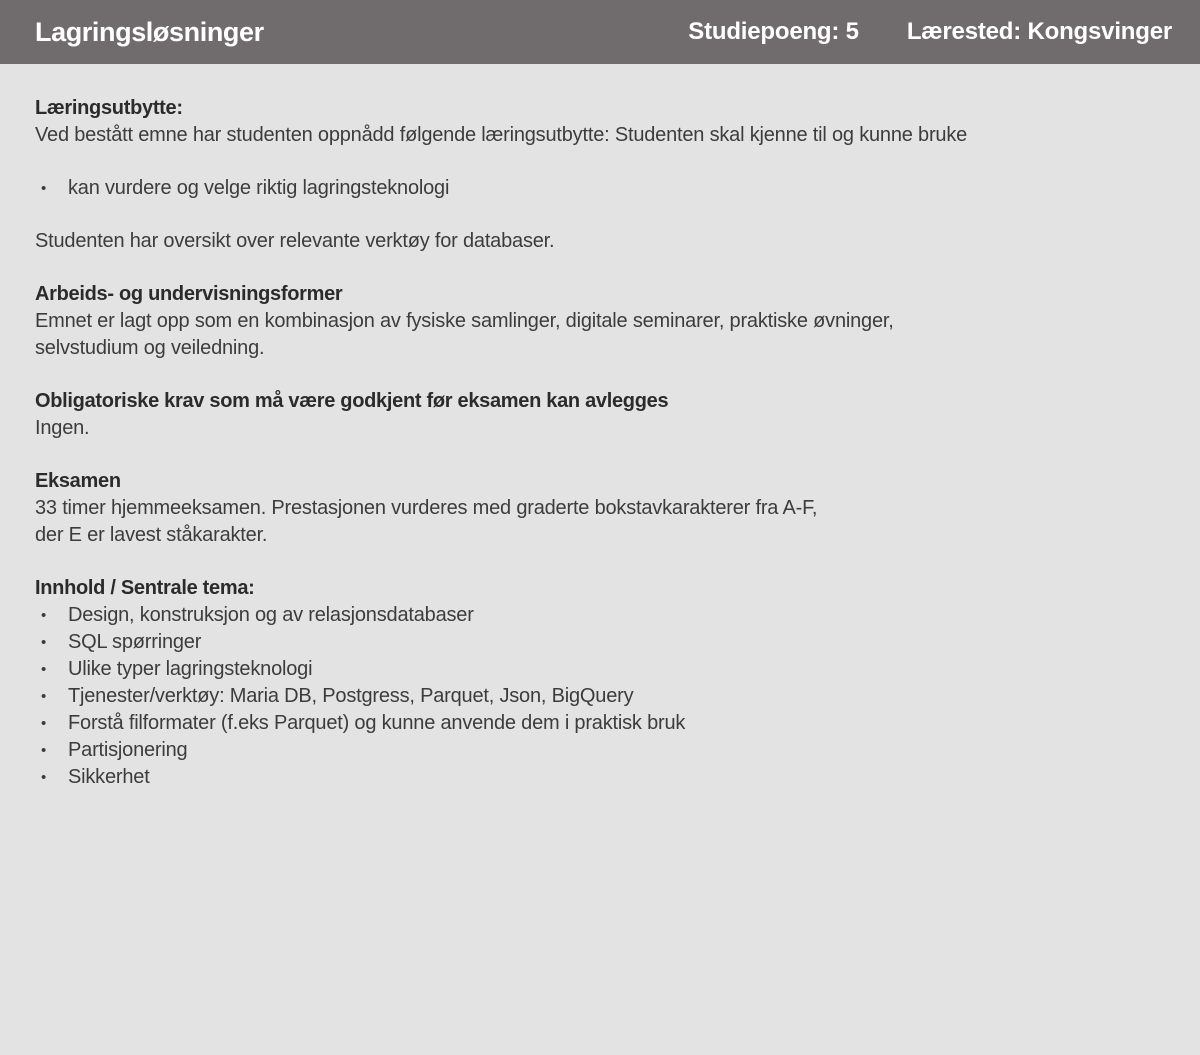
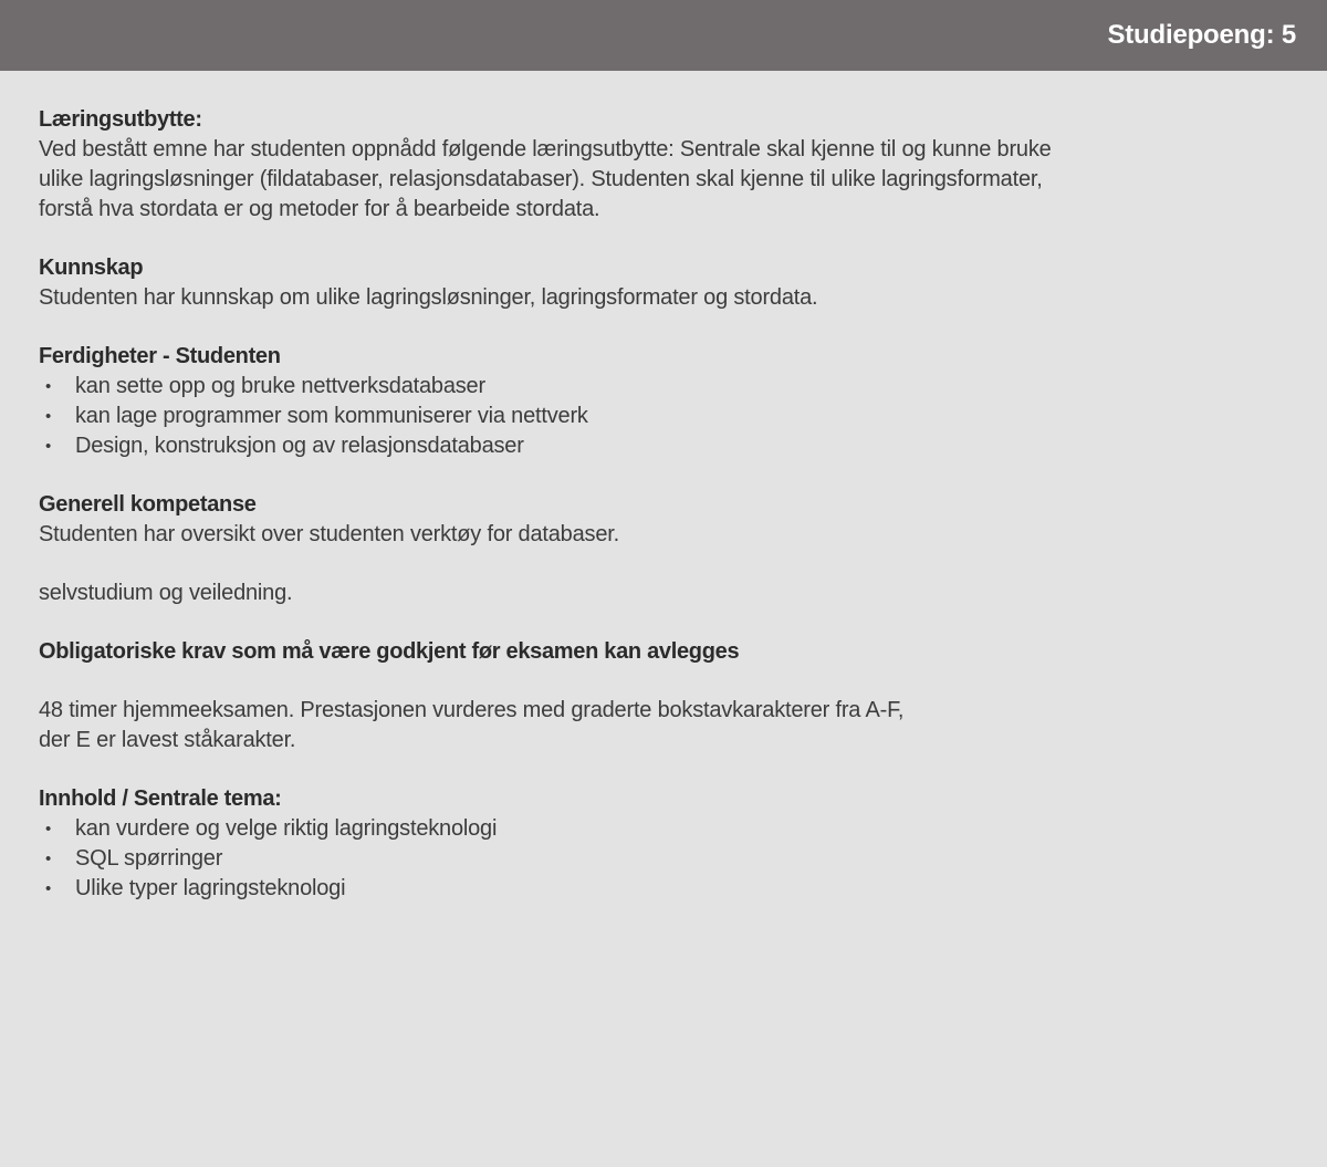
- Lagringsløsninger
  Studiepoeng: 5
- Lærested: Kongsvinger
  Læringsutbytte:
- Ved bestått emne har studenten oppnådd følgende læringsutbytte: Studenten skal kjenne til og kunne bruke
+ Ved bestått emne har studenten oppnådd følgende læringsutbytte: Sentrale skal kjenne til og kunne bruke
+ ulike lagringsløsninger (fildatabaser, relasjonsdatabaser). Studenten skal kjenne til ulike lagringsformater,
+ forstå hva stordata er og metoder for å bearbeide stordata.
+ Kunnskap
+ Studenten har kunnskap om ulike lagringsløsninger, lagringsformater og stordata.
+ Ferdigheter - Studenten
+ kan sette opp og bruke nettverksdatabaser
+ kan lage programmer som kommuniserer via nettverk
- kan vurdere og velge riktig lagringsteknologi
+ Design, konstruksjon og av relasjonsdatabaser
+ Generell kompetanse
- Studenten har oversikt over relevante verktøy for databaser.
+ Studenten har oversikt over studenten verktøy for databaser.
- Arbeids- og undervisningsformer
- Emnet er lagt opp som en kombinasjon av fysiske samlinger, digitale seminarer, praktiske øvninger,
  selvstudium og veiledning.
  Obligatoriske krav som må være godkjent før eksamen kan avlegges
- Ingen.
- Eksamen
- 33 timer hjemmeeksamen. Prestasjonen vurderes med graderte bokstavkarakterer fra A-F,
+ 48 timer hjemmeeksamen. Prestasjonen vurderes med graderte bokstavkarakterer fra A-F,
  der E er lavest ståkarakter.
  Innhold / Sentrale tema:
- Design, konstruksjon og av relasjonsdatabaser
+ kan vurdere og velge riktig lagringsteknologi
  SQL spørringer
  Ulike typer lagringsteknologi
- Tjenester/verktøy: Maria DB, Postgress, Parquet, Json, BigQuery
- Forstå filformater (f.eks Parquet) og kunne anvende dem i praktisk bruk
- Partisjonering
- Sikkerhet
